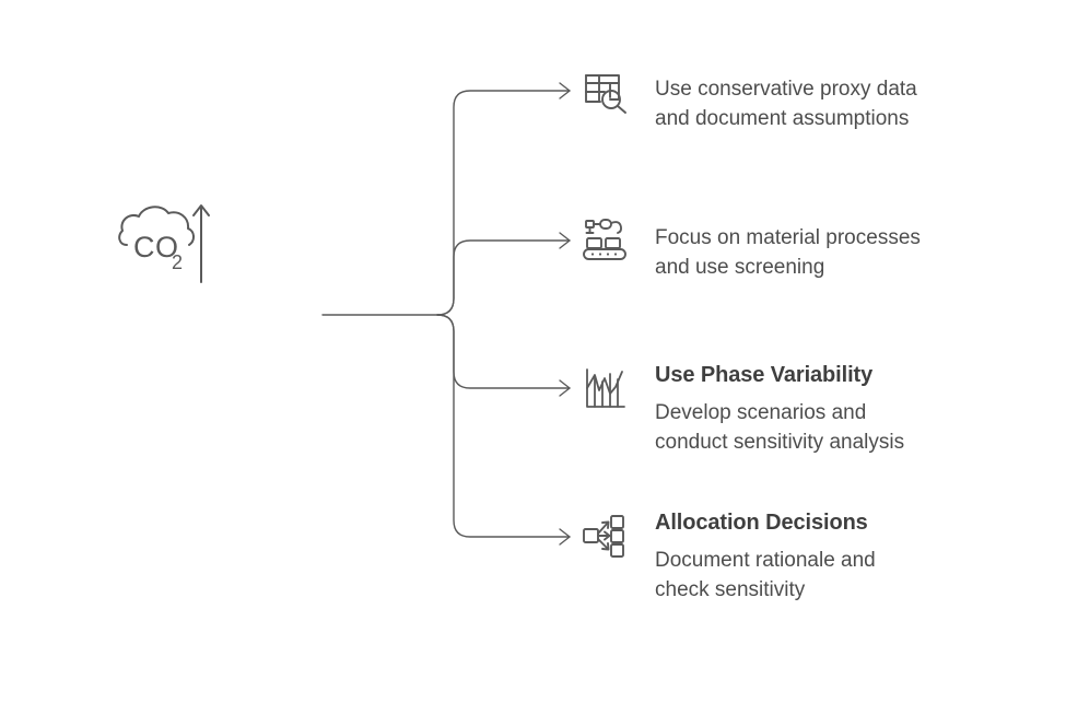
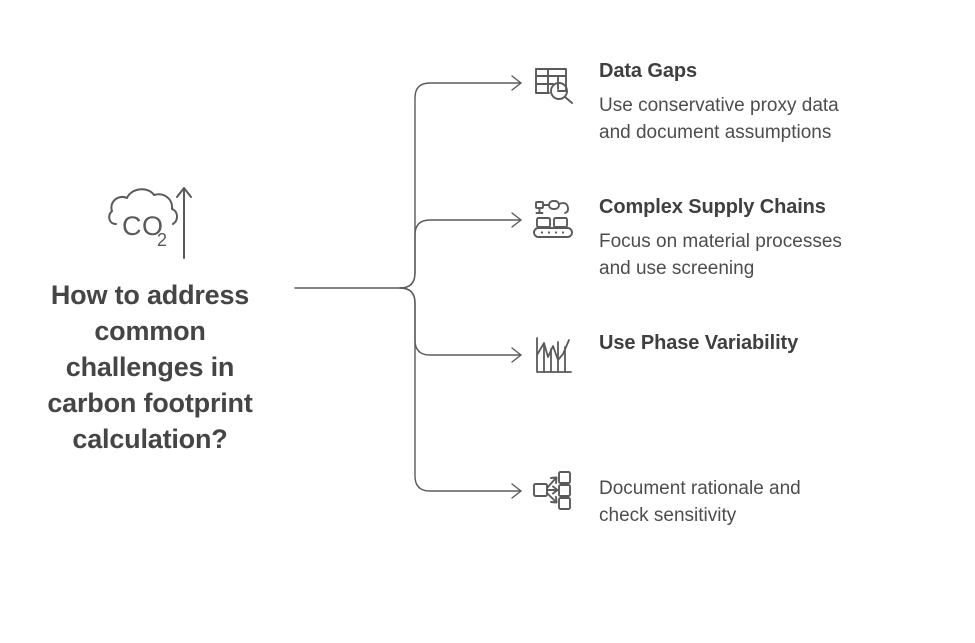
  CO
  2
+ How to address
+ common
+ challenges in
+ carbon footprint
+ calculation?
+ Data Gaps
  Use conservative proxy data
  and document assumptions
+ Complex Supply Chains
  Focus on material processes
  and use screening
  Use Phase Variability
- Develop scenarios and
- conduct sensitivity analysis
- Allocation Decisions
  Document rationale and
  check sensitivity
